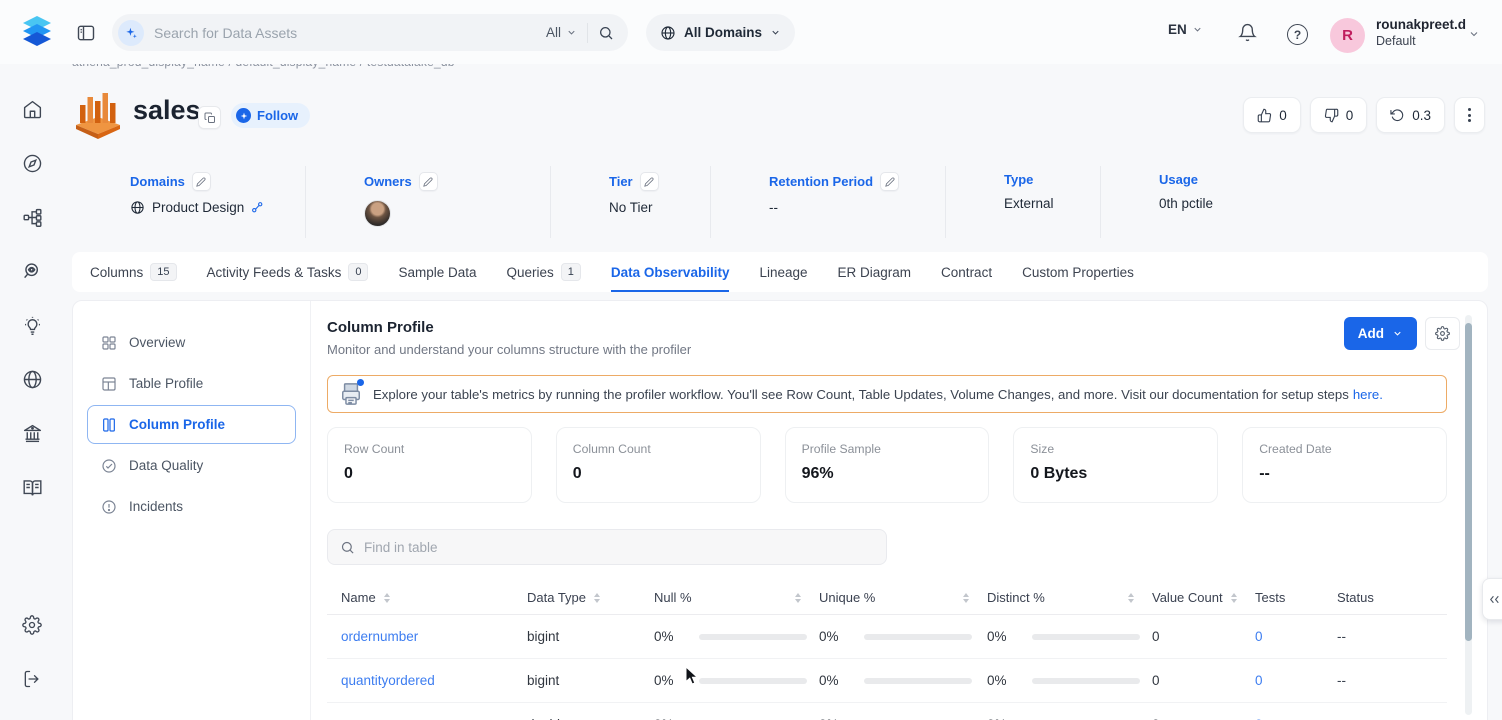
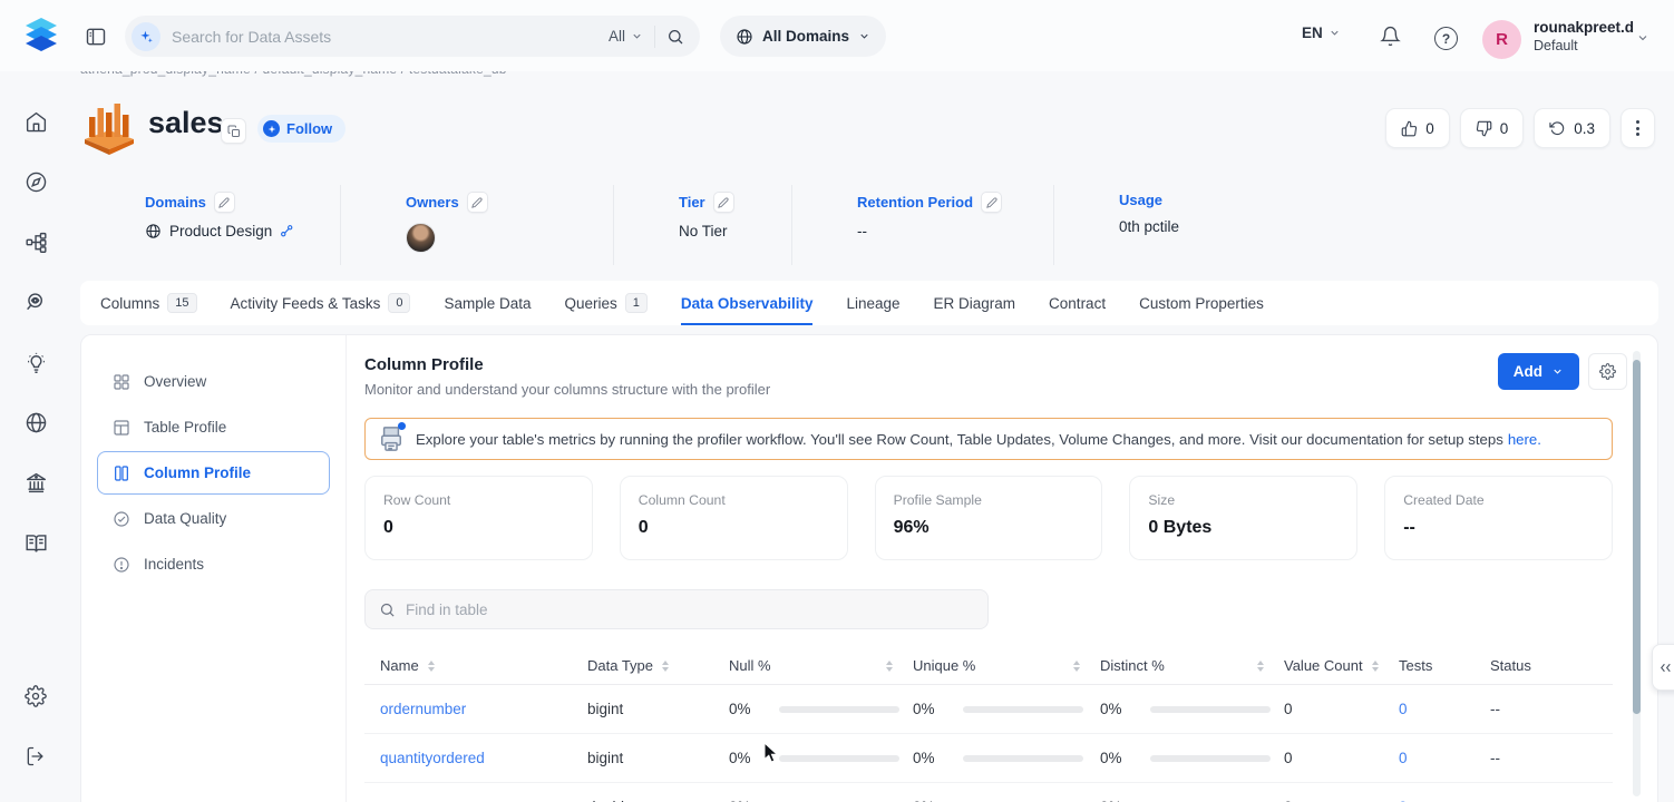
  Search for Data Assets
  All
  All Domains
  EN
  ?
  R
  rounakpreet.d
  Default
  sales
  Follow
  0
  0
  0.3
  Domains
  Product Design
  Owners
  Tier
  No Tier
  Retention Period
  --
- Type
- External
  Usage
  0th pctile
  Columns
  15
  Activity Feeds & Tasks
  0
  Sample Data
  Queries
  1
  Data Observability
  Lineage
  ER Diagram
  Contract
  Custom Properties
  Overview
  Table Profile
  Column Profile
  Data Quality
  Incidents
  Column Profile
  Monitor and understand your columns structure with the profiler
  Add
  Explore your table's metrics by running the profiler workflow. You'll see Row Count, Table Updates, Volume Changes, and more. Visit our documentation for setup steps here.
  Row Count
  0
  Column Count
  0
  Profile Sample
  96%
  Size
  0 Bytes
  Created Date
  --
  Find in table
  Name
  Data Type
  Null %
  Unique %
  Distinct %
  Value Count
  Tests
  Status
  ordernumber
  bigint
  0%
  0%
  0%
  0
  0
  --
  quantityordered
  bigint
  0%
  0%
  0%
  0
  0
  --
